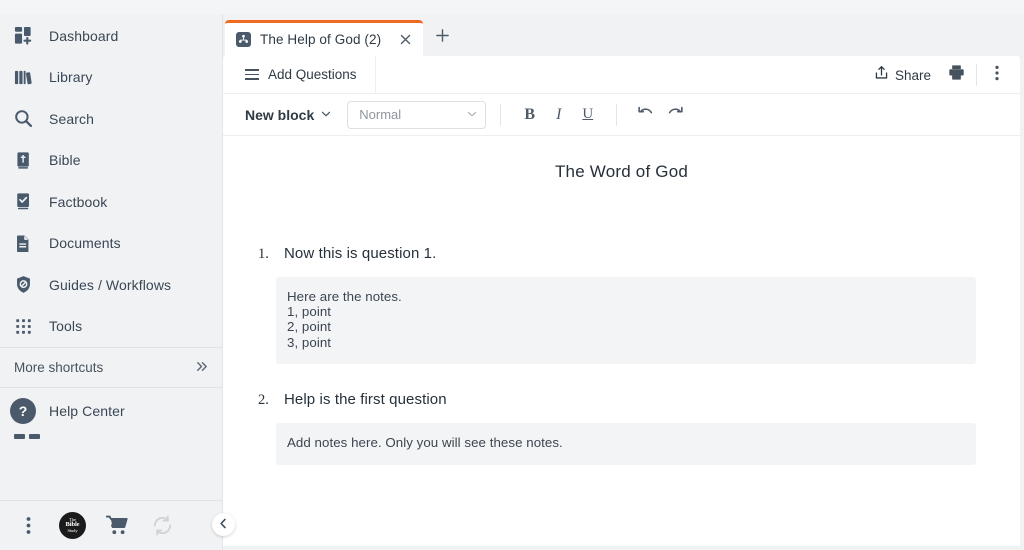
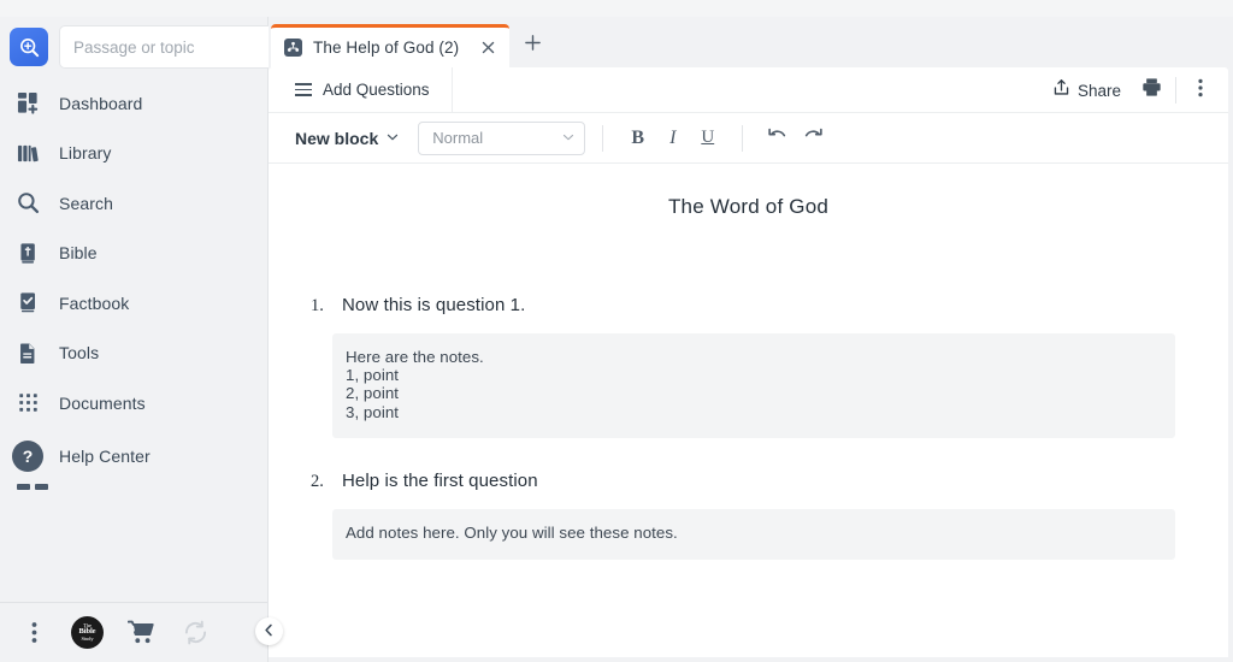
+ Passage or topic
  Dashboard
  Library
  Search
  Bible
  Factbook
- Documents
+ Tools
- Guides / Workflows
- Tools
+ Documents
- More shortcuts
  ?
  Help Center
  The Help of God (2)
  Add Questions
  Share
  New block
  Normal
  B
  I
  U
  The Word of God
  1.
  Now this is question 1.
  Here are the notes.
  1, point
  2, point
  3, point
  2.
  Help is the first question
  Add notes here. Only you will see these notes.
